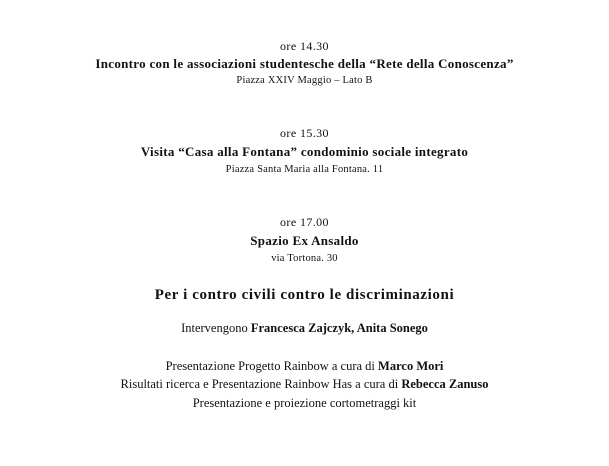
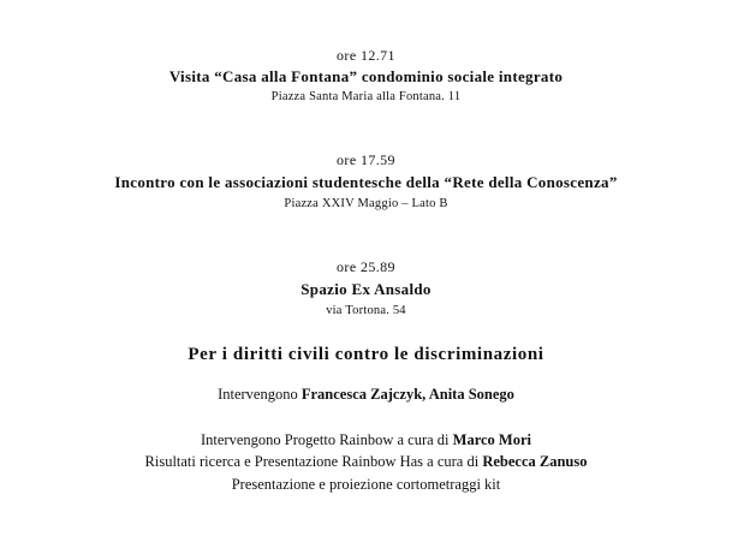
- ore 14.30
+ ore 12.71
- Incontro con le associazioni studentesche della “Rete della Conoscenza”
+ Visita “Casa alla Fontana” condominio sociale integrato
- Piazza XXIV Maggio – Lato B
+ Piazza Santa Maria alla Fontana. 11
- ore 15.30
+ ore 17.59
- Visita “Casa alla Fontana” condominio sociale integrato
+ Incontro con le associazioni studentesche della “Rete della Conoscenza”
- Piazza Santa Maria alla Fontana. 11
+ Piazza XXIV Maggio – Lato B
- ore 17.00
+ ore 25.89
  Spazio Ex Ansaldo
- via Tortona. 30
+ via Tortona. 54
- Per i contro civili contro le discriminazioni
+ Per i diritti civili contro le discriminazioni
  Intervengono Francesca Zajczyk, Anita Sonego
- Presentazione Progetto Rainbow a cura di Marco Mori
+ Intervengono Progetto Rainbow a cura di Marco Mori
  Risultati ricerca e Presentazione Rainbow Has a cura di Rebecca Zanuso
  Presentazione e proiezione cortometraggi kit
